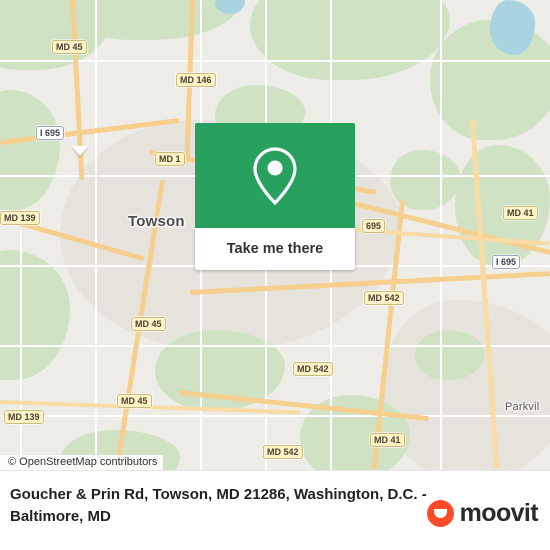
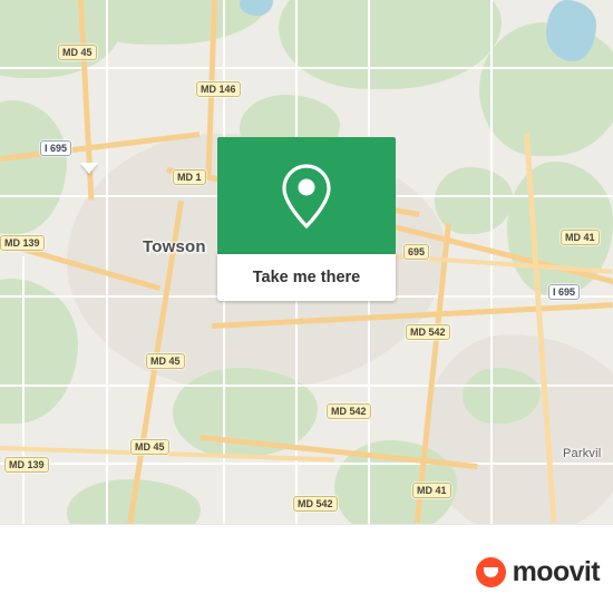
  Towson
  Parkvil
  MD 45
  MD 146
  I 695
  MD 1
  MD 139
  MD 41
  695
  I 695
  MD 542
  MD 45
  MD 542
  MD 45
  MD 139
  MD 41
  MD 542
  Take me there
- © OpenStreetMap contributors
- Goucher & Prin Rd, Towson, MD 21286, Washington, D.C. - Baltimore, MD
  moovit
